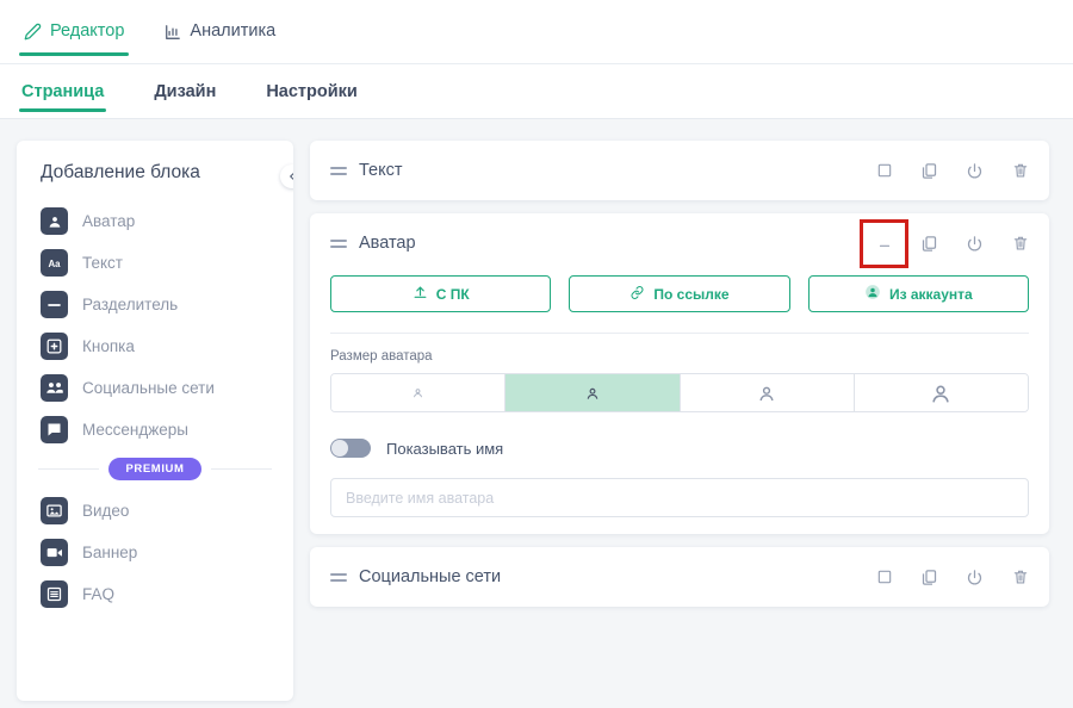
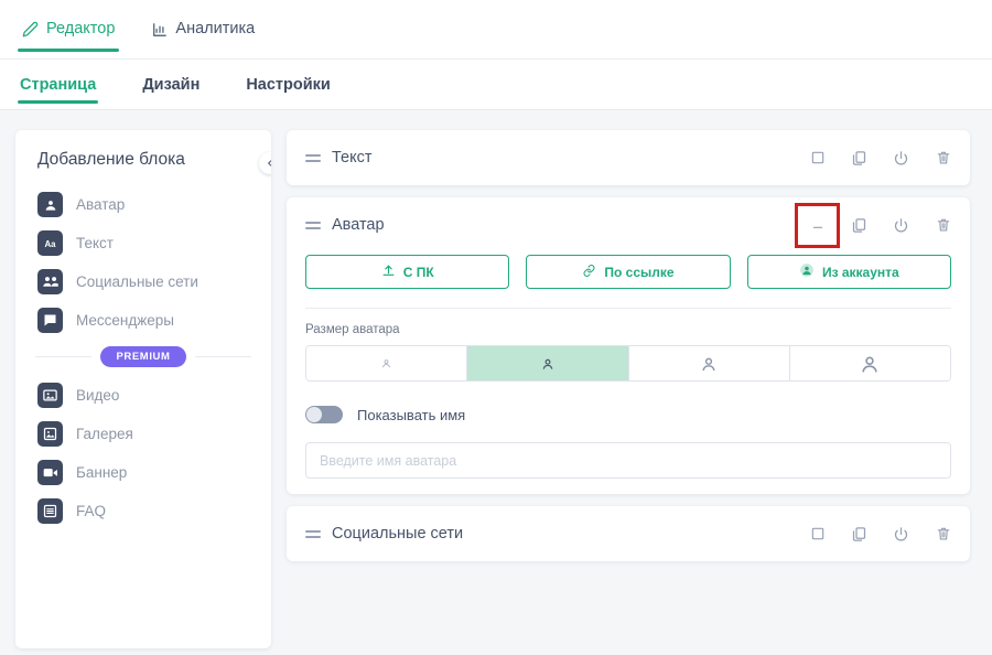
  Редактор
  Аналитика
  Страница
  Дизайн
  Настройки
  Добавление блока
  Аватар
  Aa
  Текст
- Разделитель
- Кнопка
  Социальные сети
  Мессенджеры
  PREMIUM
  Видео
+ Галерея
  Баннер
  FAQ
  Текст
  Аватар
  С ПК
  По ссылке
  Из аккаунта
  Размер аватара
  Показывать имя
  Введите имя аватара
  Социальные сети
